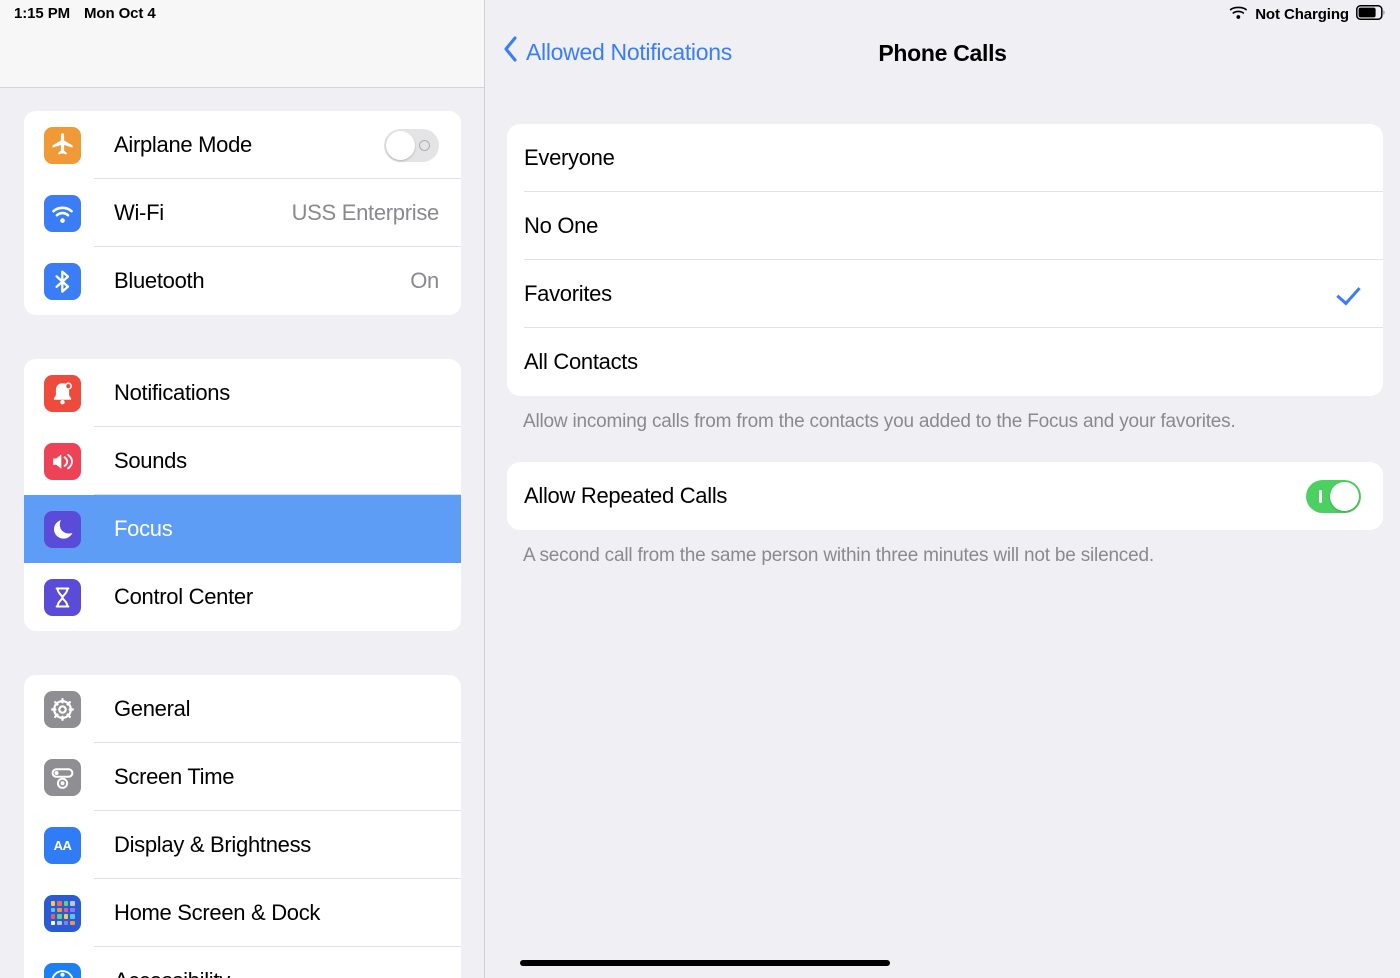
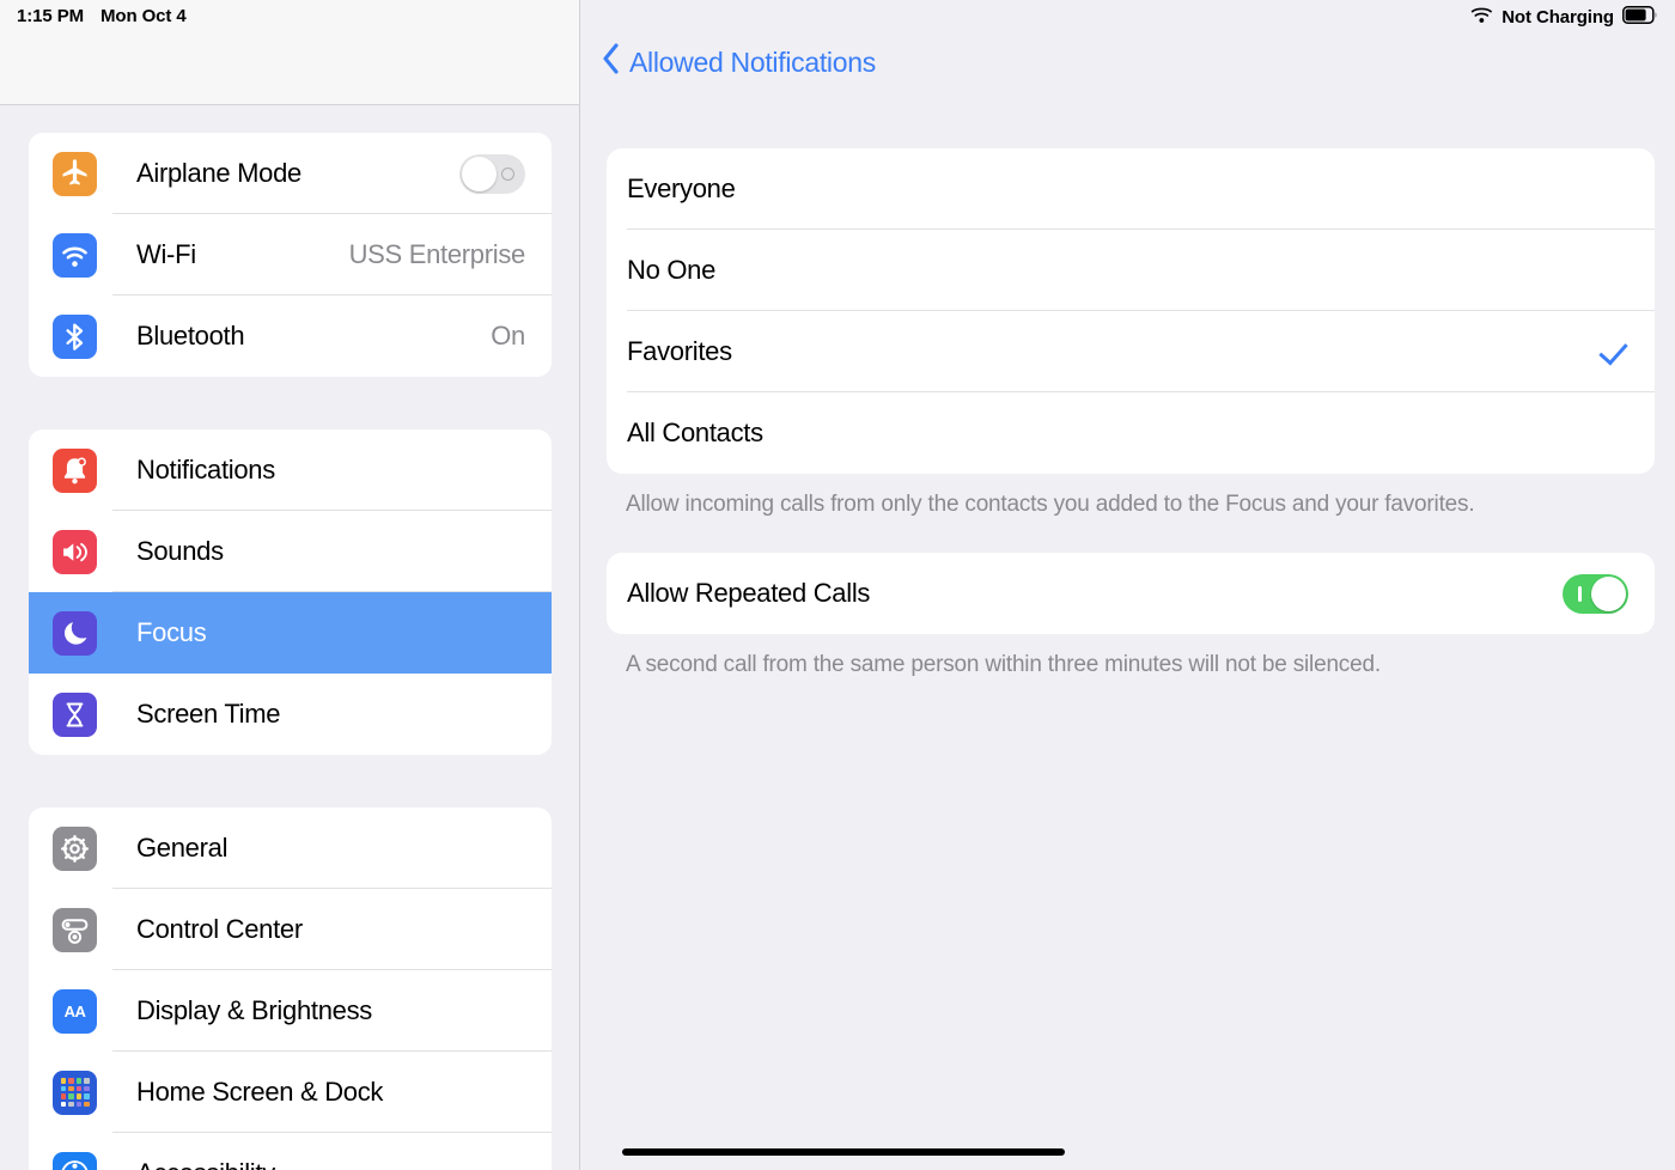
  1:15 PM
  Mon Oct 4
  Airplane Mode
  Wi-Fi
  USS Enterprise
  Bluetooth
  On
  Notifications
  Sounds
  Focus
- Control Center
+ Screen Time
  General
- Screen Time
+ Control Center
  AA
  Display & Brightness
  Home Screen & Dock
  Not Charging
  Allowed Notifications
- Phone Calls
  Everyone
  No One
  Favorites
  All Contacts
- Allow incoming calls from from the contacts you added to the Focus and your favorites.
+ Allow incoming calls from only the contacts you added to the Focus and your favorites.
  Allow Repeated Calls
  A second call from the same person within three minutes will not be silenced.
